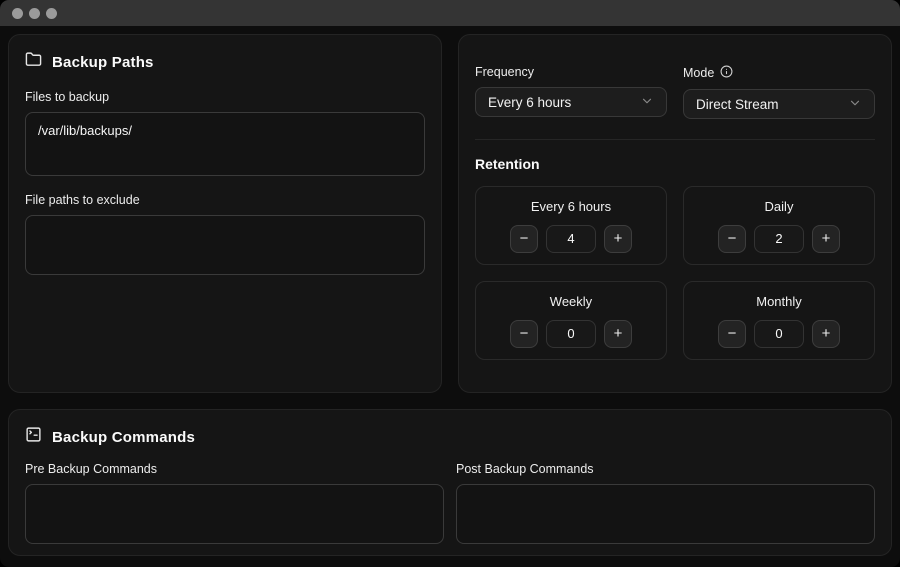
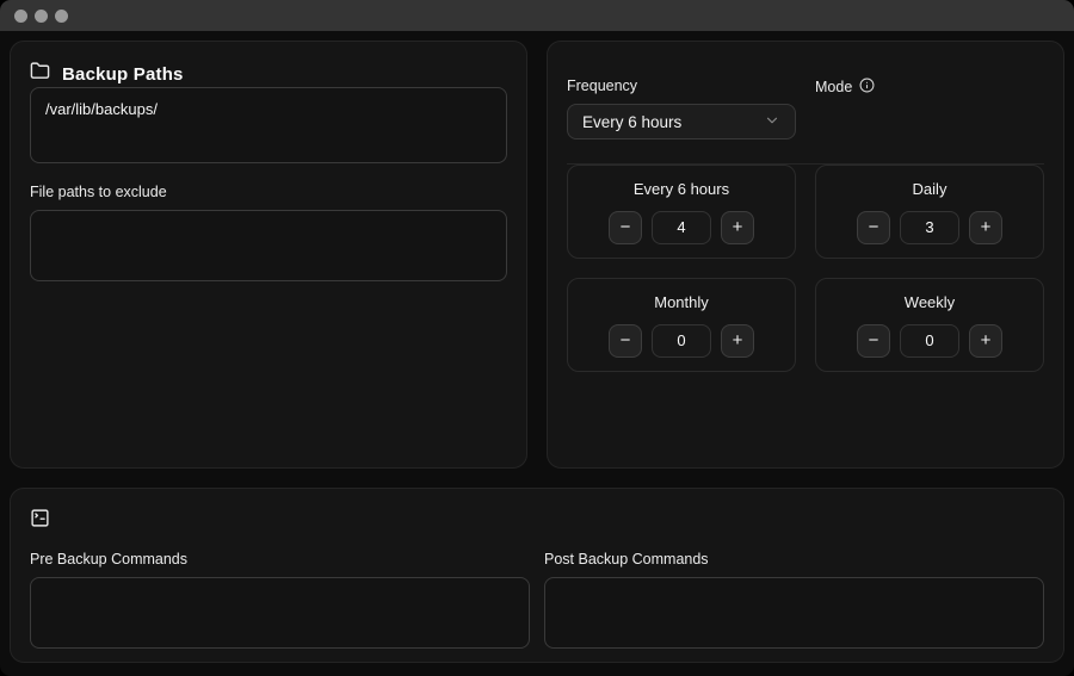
  Backup Paths
- Files to backup
  /var/lib/backups/
  File paths to exclude
  Frequency
  Every 6 hours
  Mode
- Direct Stream
- Retention
  Every 6 hours
  −
  4
  +
  Daily
  −
- 2
+ 3
  +
- Weekly
+ Monthly
  −
  0
  +
- Monthly
+ Weekly
  −
  0
  +
- Backup Commands
  Pre Backup Commands
  Post Backup Commands
